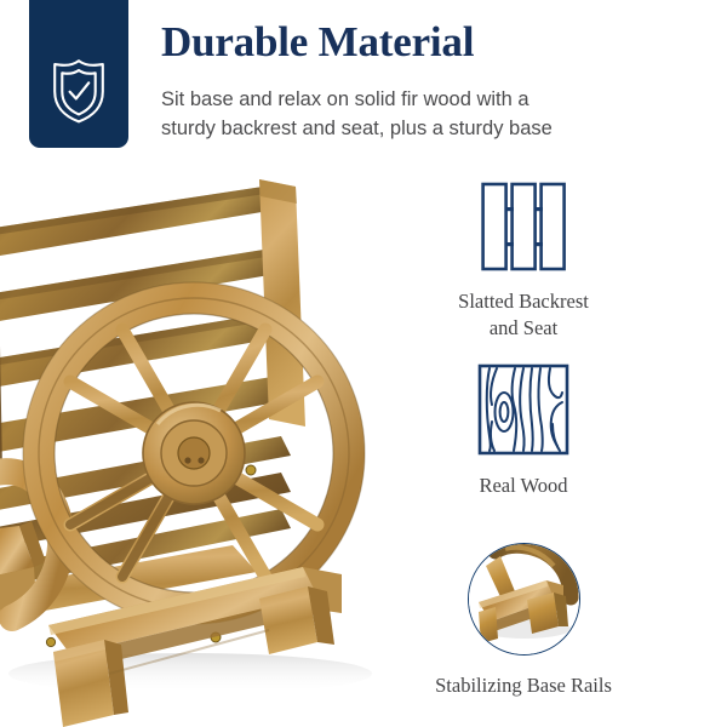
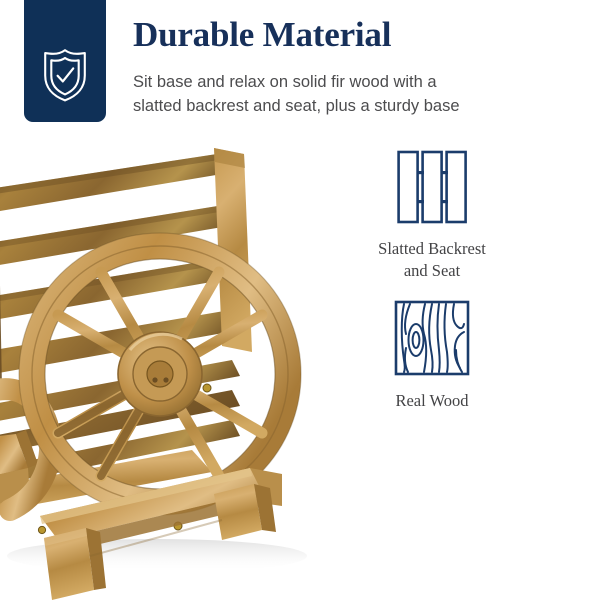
  Durable Material
  Sit base and relax on solid fir wood with a
- sturdy backrest and seat, plus a sturdy base
+ slatted backrest and seat, plus a sturdy base
  Slatted Backrest
  and Seat
  Real Wood
- Stabilizing Base Rails
